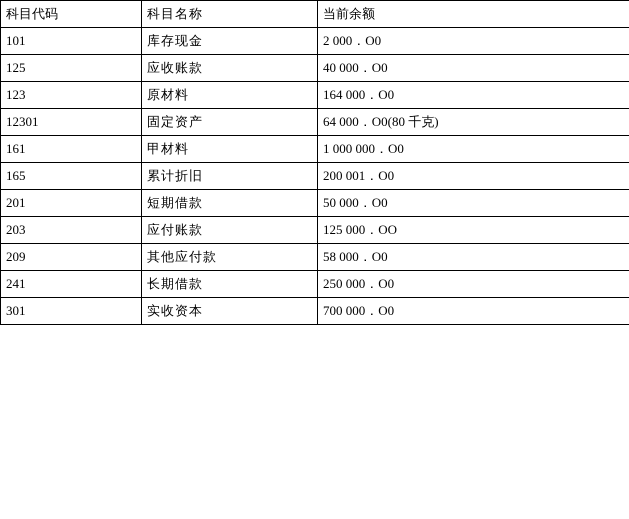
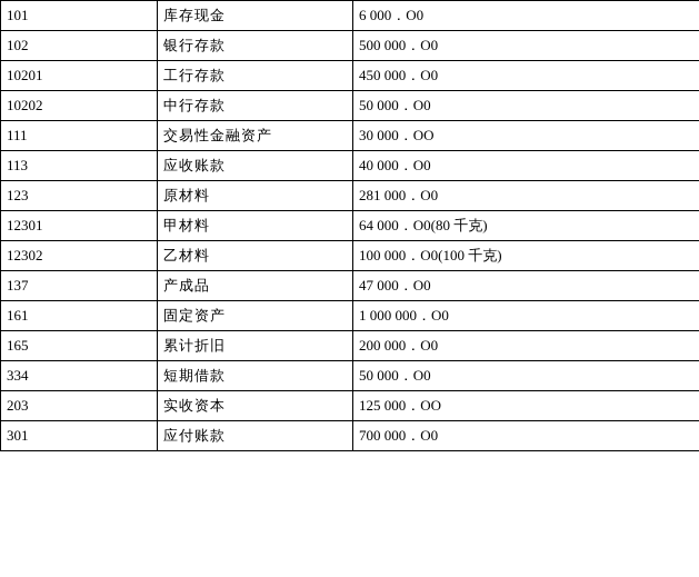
- 科目代码	科目名称	当前余额
- 101	库存现金	2 000．O0
+ 101	库存现金	6 000．O0
+ 102	银行存款	500 000．O0
+ 10201	工行存款	450 000．O0
+ 10202	中行存款	50 000．O0
+ 111	交易性金融资产	30 000．OO
- 125	应收账款	40 000．O0
+ 113	应收账款	40 000．O0
- 123	原材料	164 000．O0
+ 123	原材料	281 000．O0
- 12301	固定资产	64 000．O0(80 千克)
+ 12301	甲材料	64 000．O0(80 千克)
+ 12302	乙材料	100 000．O0(100 千克)
+ 137	产成品	47 000．O0
- 161	甲材料	1 000 000．O0
+ 161	固定资产	1 000 000．O0
- 165	累计折旧	200 001．O0
+ 165	累计折旧	200 000．O0
- 201	短期借款	50 000．O0
+ 334	短期借款	50 000．O0
- 203	应付账款	125 000．OO
+ 203	实收资本	125 000．OO
- 209	其他应付款	58 000．O0
- 241	长期借款	250 000．O0
- 301	实收资本	700 000．O0
+ 301	应付账款	700 000．O0
